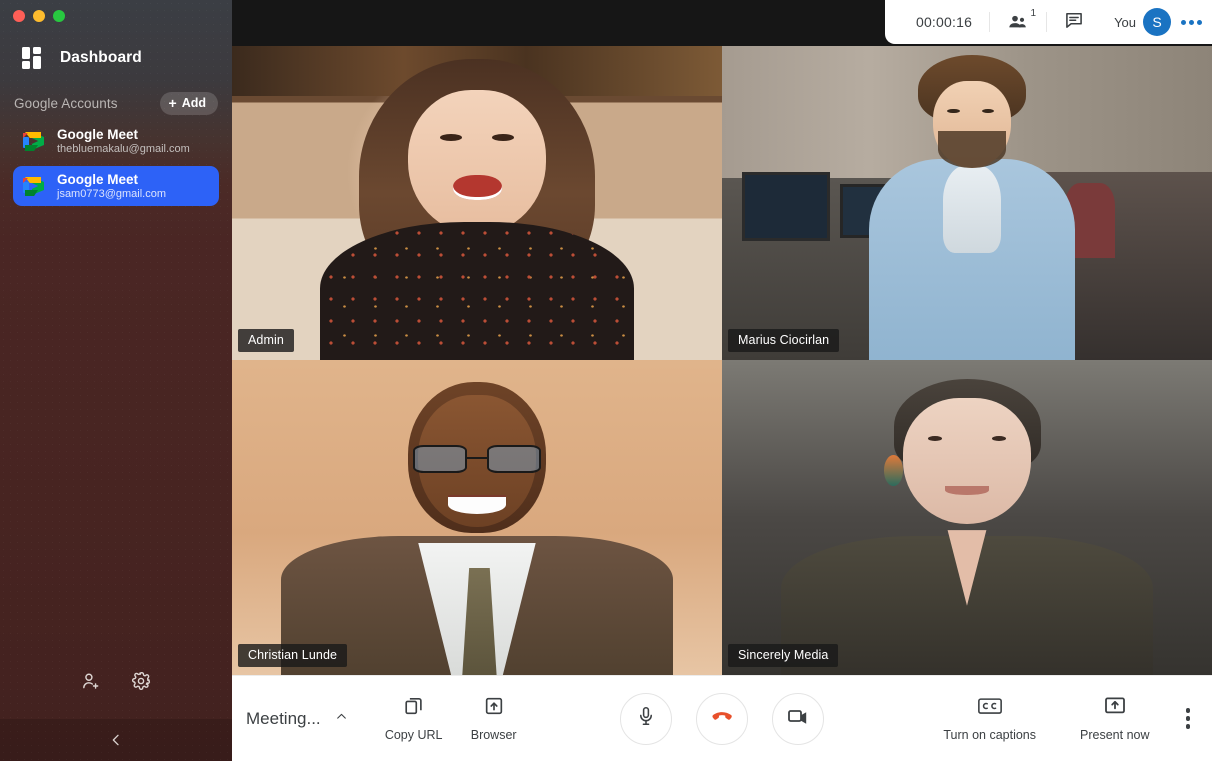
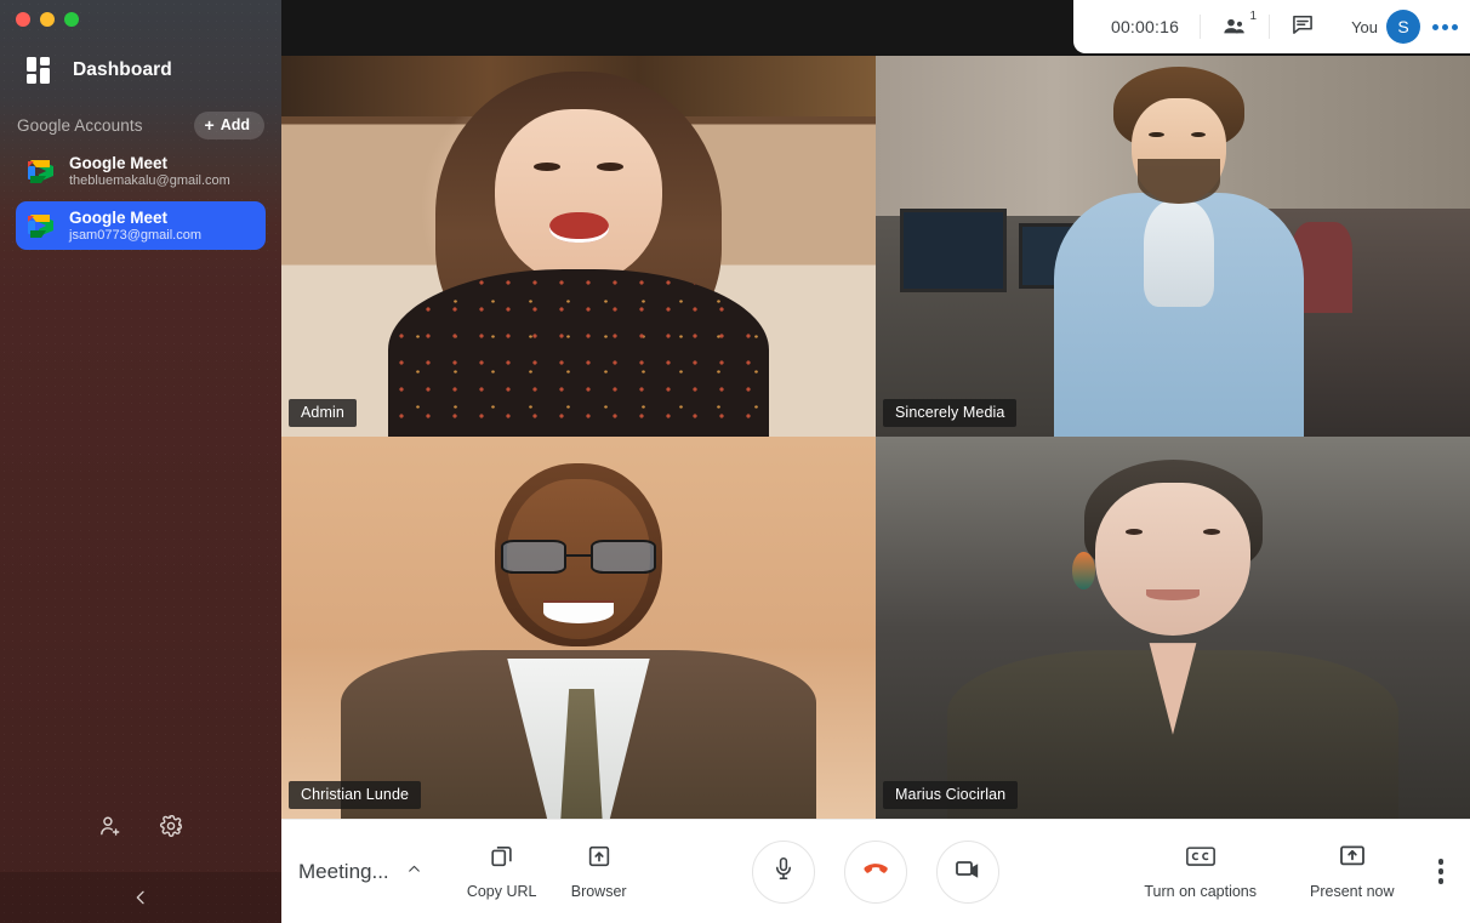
  Dashboard
  Google Accounts
  +
  Add
  Google Meet
  thebluemakalu@gmail.com
  Google Meet
  jsam0773@gmail.com
  00:00:16
  1
  You
  S
  Admin
- Marius Ciocirlan
+ Sincerely Media
  Christian Lunde
- Sincerely Media
+ Marius Ciocirlan
  Meeting...
  Copy URL
  Browser
  Turn on captions
  Present now
